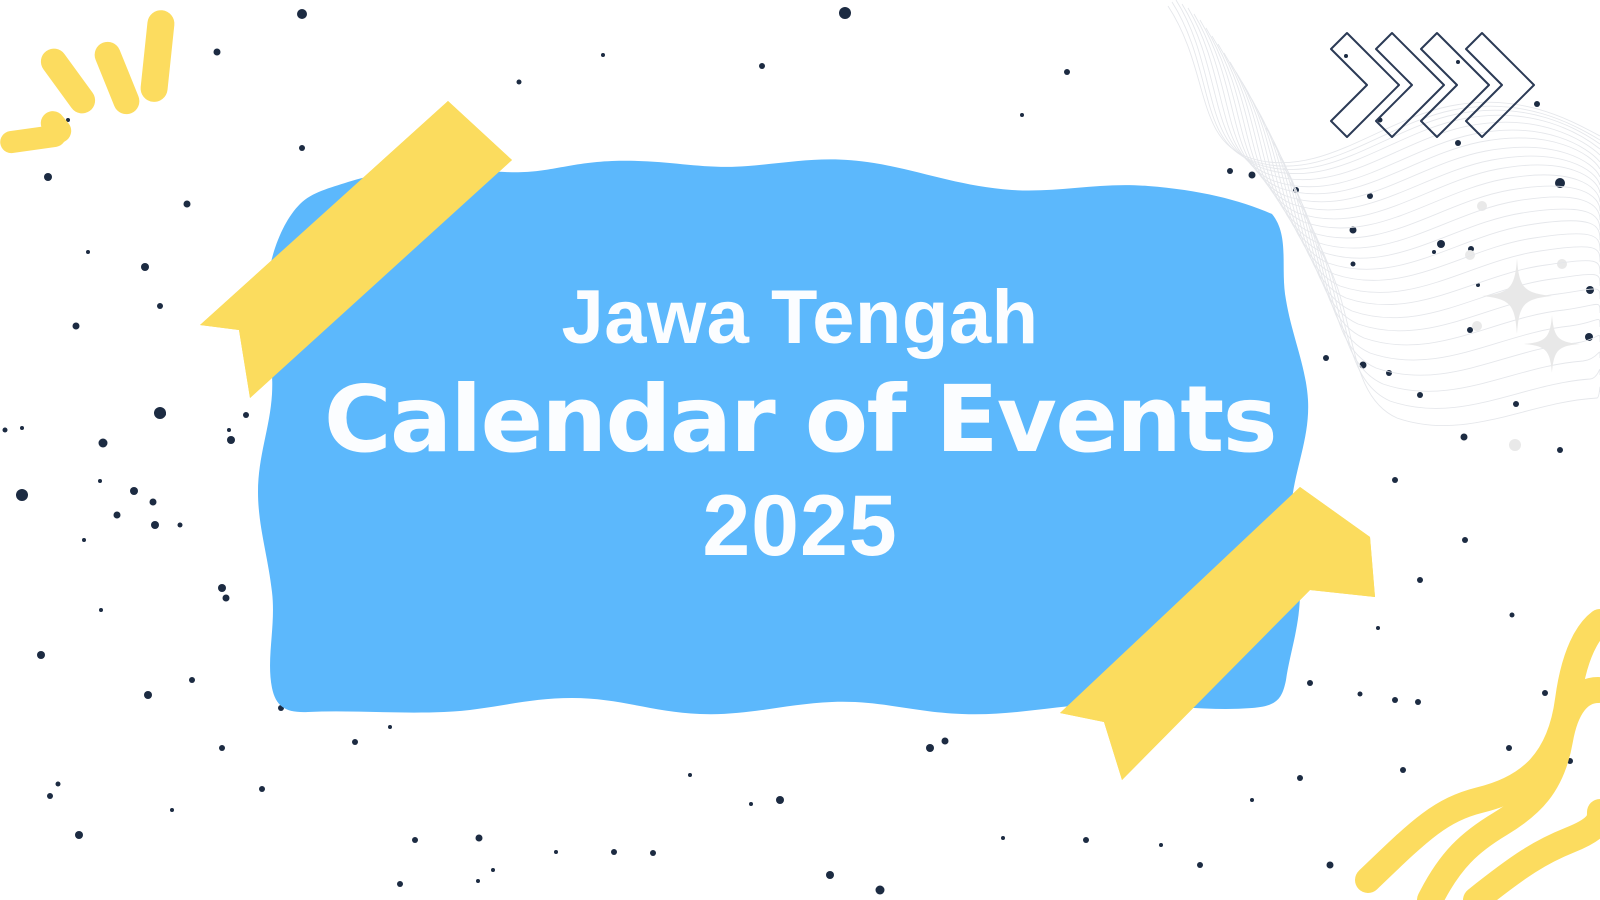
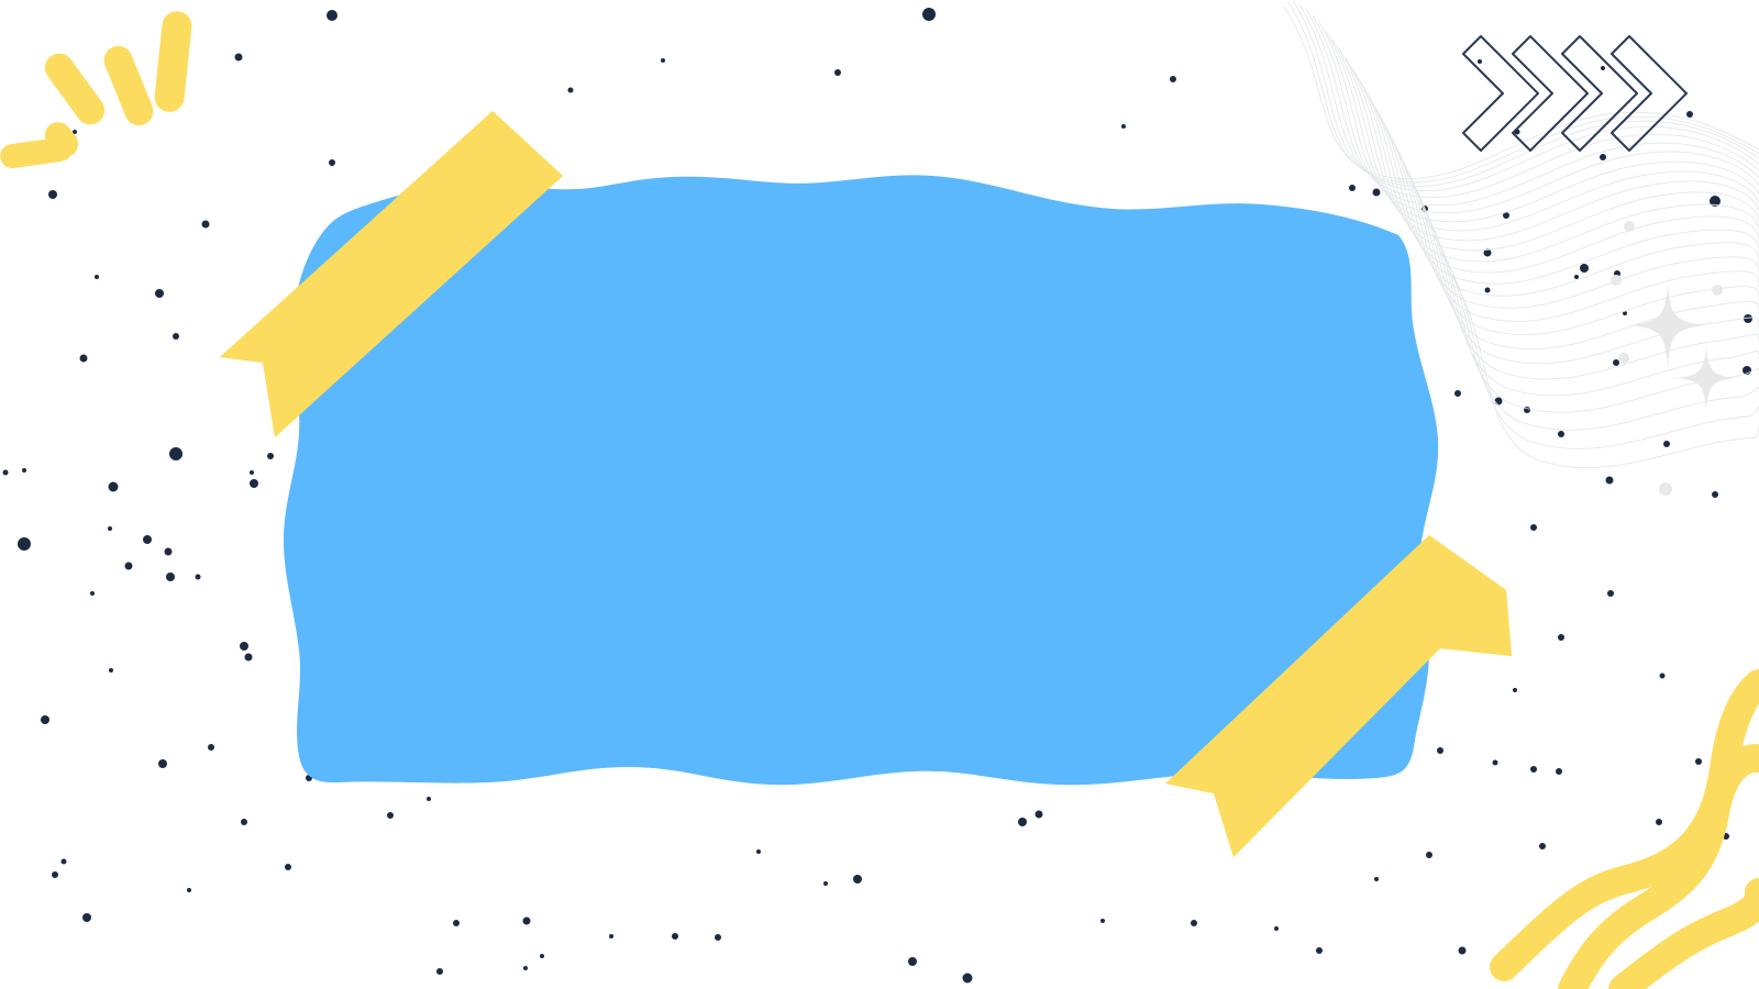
- Jawa Tengah
- Calendar of Events
- 2025
